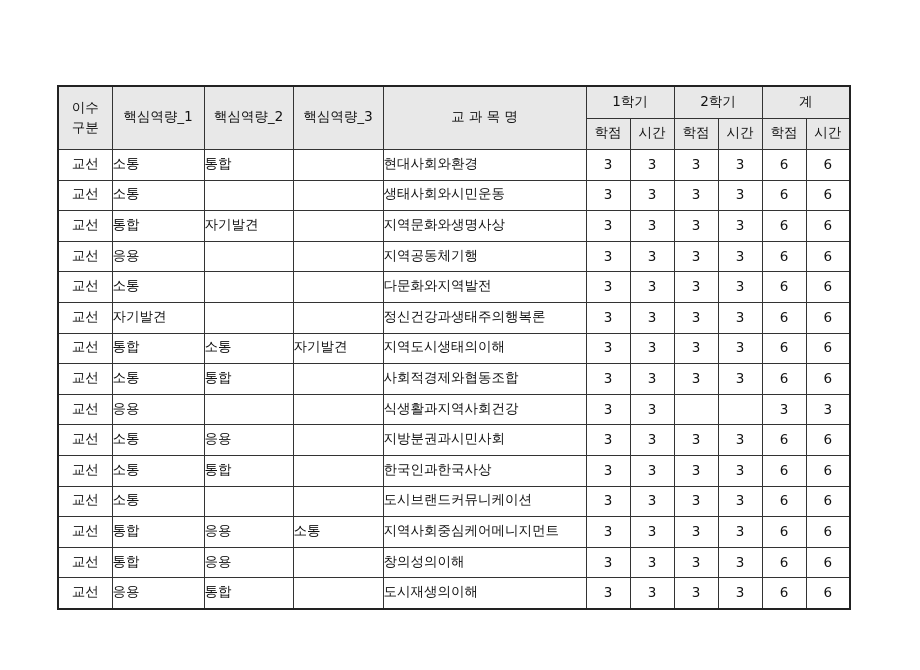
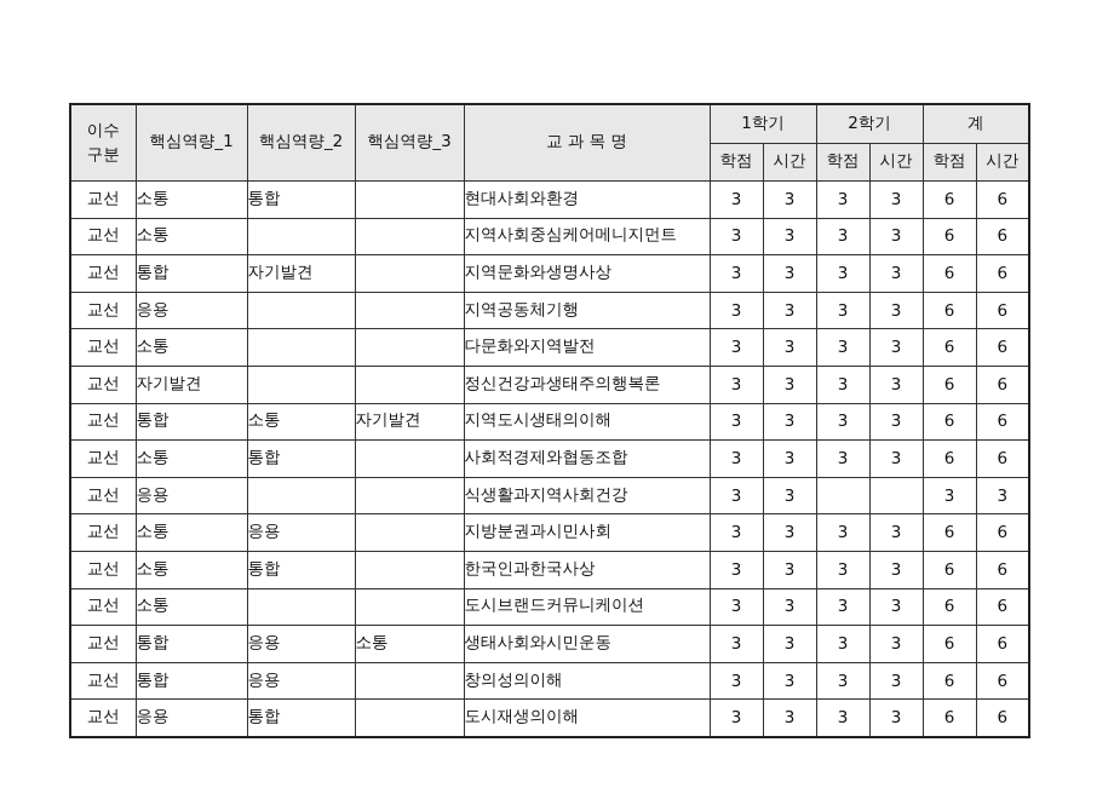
  이수 구분	핵심역량_1	핵심역량_2	핵심역량_3	교 과 목 명	1학기	2학기	계
  학점	시간	학점	시간	학점	시간
  교선	소통	통합		현대사회와환경	3	3	3	3	6	6
- 교선	소통			생태사회와시민운동	3	3	3	3	6	6
+ 교선	소통			지역사회중심케어메니지먼트	3	3	3	3	6	6
  교선	통합	자기발견		지역문화와생명사상	3	3	3	3	6	6
  교선	응용			지역공동체기행	3	3	3	3	6	6
  교선	소통			다문화와지역발전	3	3	3	3	6	6
  교선	자기발견			정신건강과생태주의행복론	3	3	3	3	6	6
  교선	통합	소통	자기발견	지역도시생태의이해	3	3	3	3	6	6
  교선	소통	통합		사회적경제와협동조합	3	3	3	3	6	6
  교선	응용			식생활과지역사회건강	3	3			3	3
  교선	소통	응용		지방분권과시민사회	3	3	3	3	6	6
  교선	소통	통합		한국인과한국사상	3	3	3	3	6	6
  교선	소통			도시브랜드커뮤니케이션	3	3	3	3	6	6
- 교선	통합	응용	소통	지역사회중심케어메니지먼트	3	3	3	3	6	6
+ 교선	통합	응용	소통	생태사회와시민운동	3	3	3	3	6	6
  교선	통합	응용		창의성의이해	3	3	3	3	6	6
  교선	응용	통합		도시재생의이해	3	3	3	3	6	6
